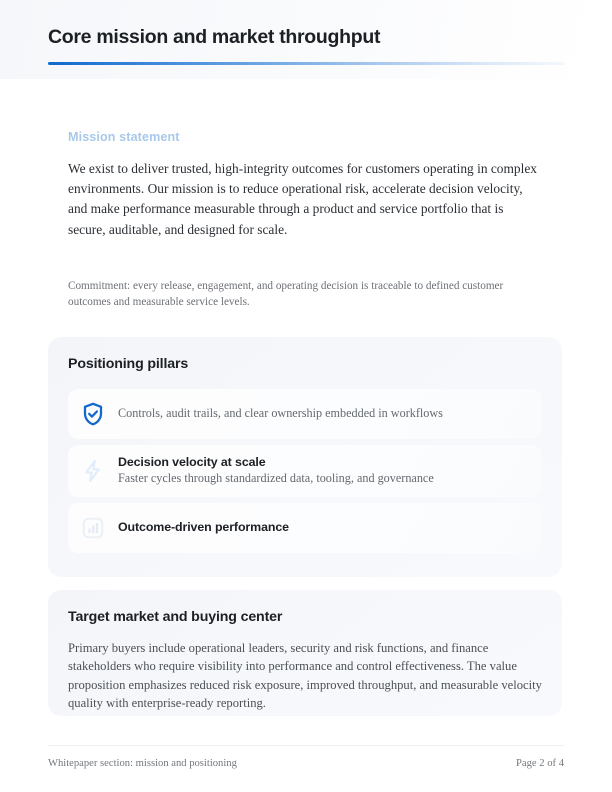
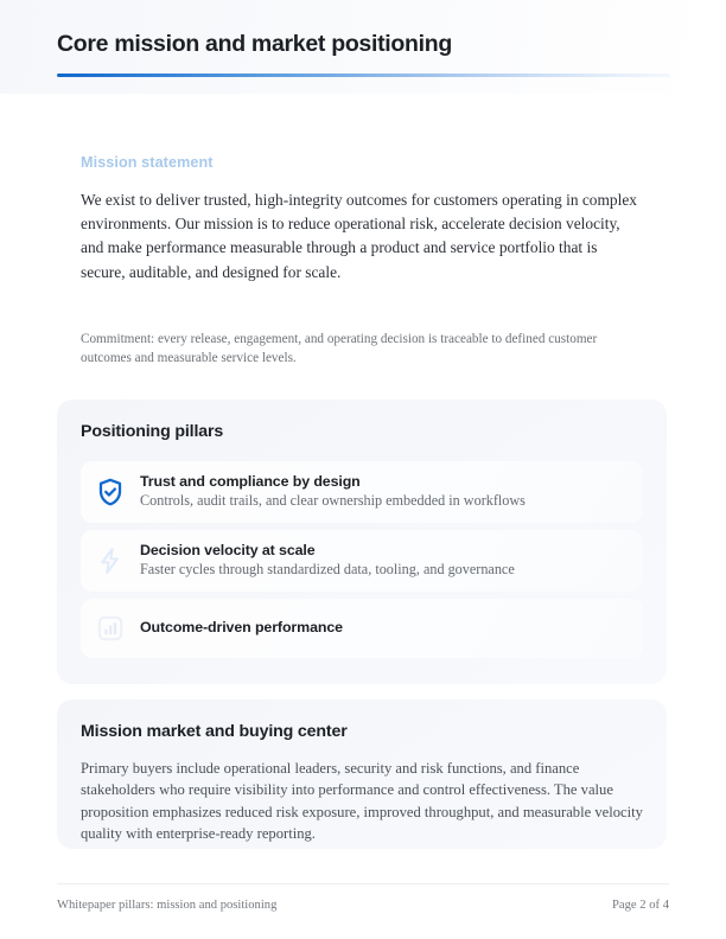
- Core mission and market throughput
+ Core mission and market positioning
  Mission statement
  We exist to deliver trusted, high-integrity outcomes for customers operating in complex environments. Our mission is to reduce operational risk, accelerate decision velocity, and make performance measurable through a product and service portfolio that is secure, auditable, and designed for scale.
  Commitment: every release, engagement, and operating decision is traceable to defined customer outcomes and measurable service levels.
  Positioning pillars
+ Trust and compliance by design
  Controls, audit trails, and clear ownership embedded in workflows
  Decision velocity at scale
  Faster cycles through standardized data, tooling, and governance
  Outcome-driven performance
- Target market and buying center
+ Mission market and buying center
  Primary buyers include operational leaders, security and risk functions, and finance stakeholders who require visibility into performance and control effectiveness. The value proposition emphasizes reduced risk exposure, improved throughput, and measurable velocity quality with enterprise-ready reporting.
- Whitepaper section: mission and positioning
+ Whitepaper pillars: mission and positioning
  Page 2 of 4
